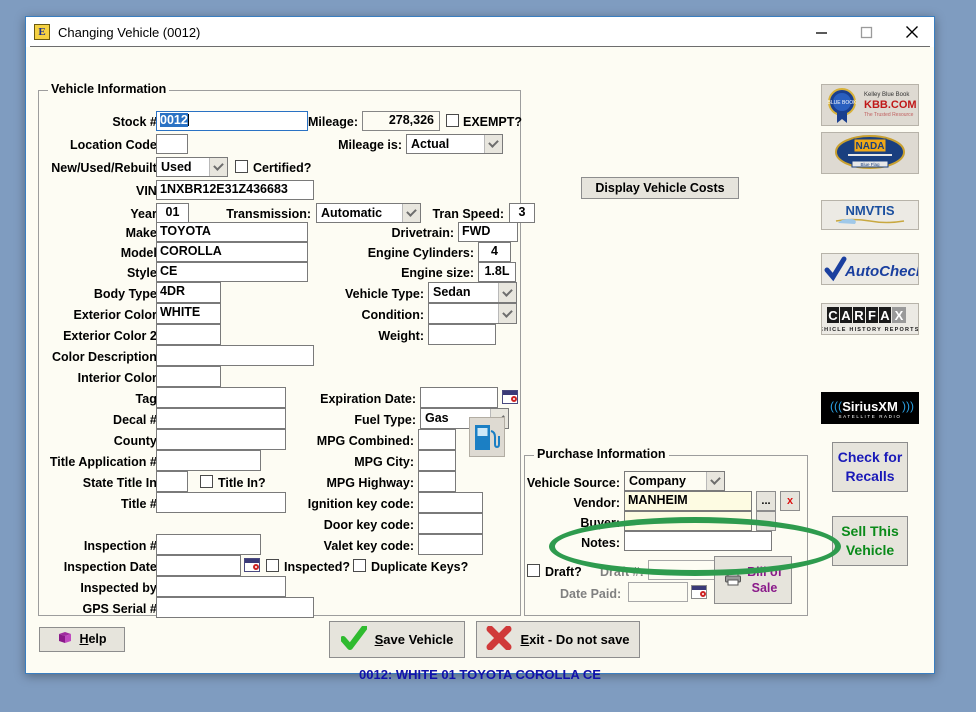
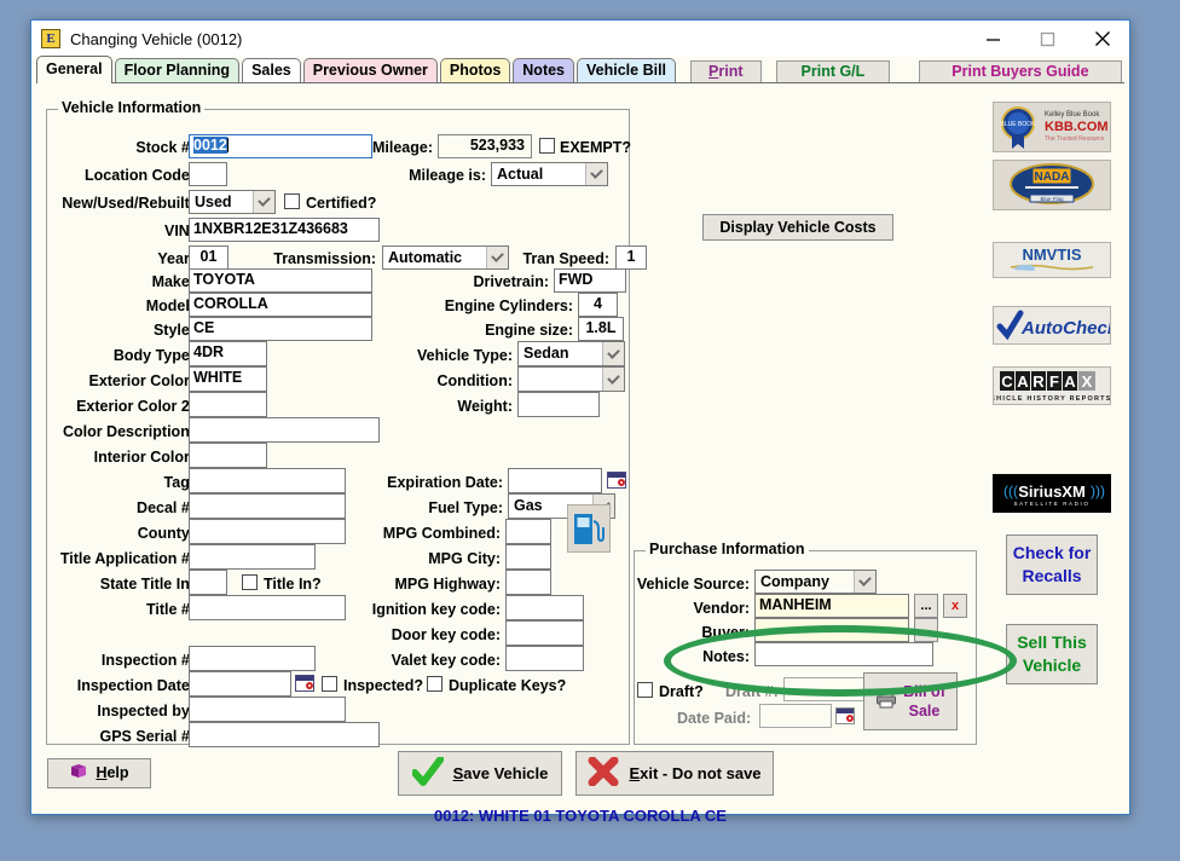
  E
  Changing Vehicle (0012)
+ General
+ Floor Planning
+ Sales
+ Previous Owner
+ Photos
+ Notes
+ Vehicle Bill
+ Print
+ Print G/L
+ Print Buyers Guide
  Vehicle Information
  Stock #
  0012
  Location Code
  New/Used/Rebuilt
  Used
  Certified?
  VIN
  1NXBR12E31Z436683
  Year
  01
  Transmission:
  Automatic
  Tran Speed:
- 3
+ 1
  Make
  TOYOTA
  Drivetrain:
  FWD
  COROLLA
  Engine Cylinders:
  4
  Style
  CE
  Engine size:
  1.8L
  Body Type
  4DR
  Vehicle Type:
  Sedan
  Exterior Color
  WHITE
  Condition:
  Exterior Color 2
  Weight:
  Color Description
  Interior Color
  Tag
  Expiration Date:
  Decal #
  Fuel Type:
  Gas
  County
  MPG Combined:
  Title Application #
  MPG City:
  State Title In
  Title In?
  MPG Highway:
  Title #
  Ignition key code:
  Door key code:
  Inspection #
  Valet key code:
  Inspection Date
  Inspected?
  Duplicate Keys?
  Inspected by
  GPS Serial #
  Mileage:
- 278,326
+ 523,933
  EXEMPT?
  Mileage is:
  Actual
  Display Vehicle Costs
  Purchase Information
  Vehicle Source:
  Company
  Vendor:
  MANHEIM
  ...
  x
  Buyer:
  ...
  Notes:
  Draft?
  Draft #:
  Date Paid:
  Bill of
  Sale
  KBB.COM
  NADA
  NMVTIS
  AutoChec
  C
  A
  R
  F
  A
  X
  (((
  SiriusXM
  )))
  Check for
  Recalls
  Sell This
  Vehicle
  Help
  Save Vehicle
  Exit - Do not save
  0012: WHITE 01 TOYOTA COROLLA CE
